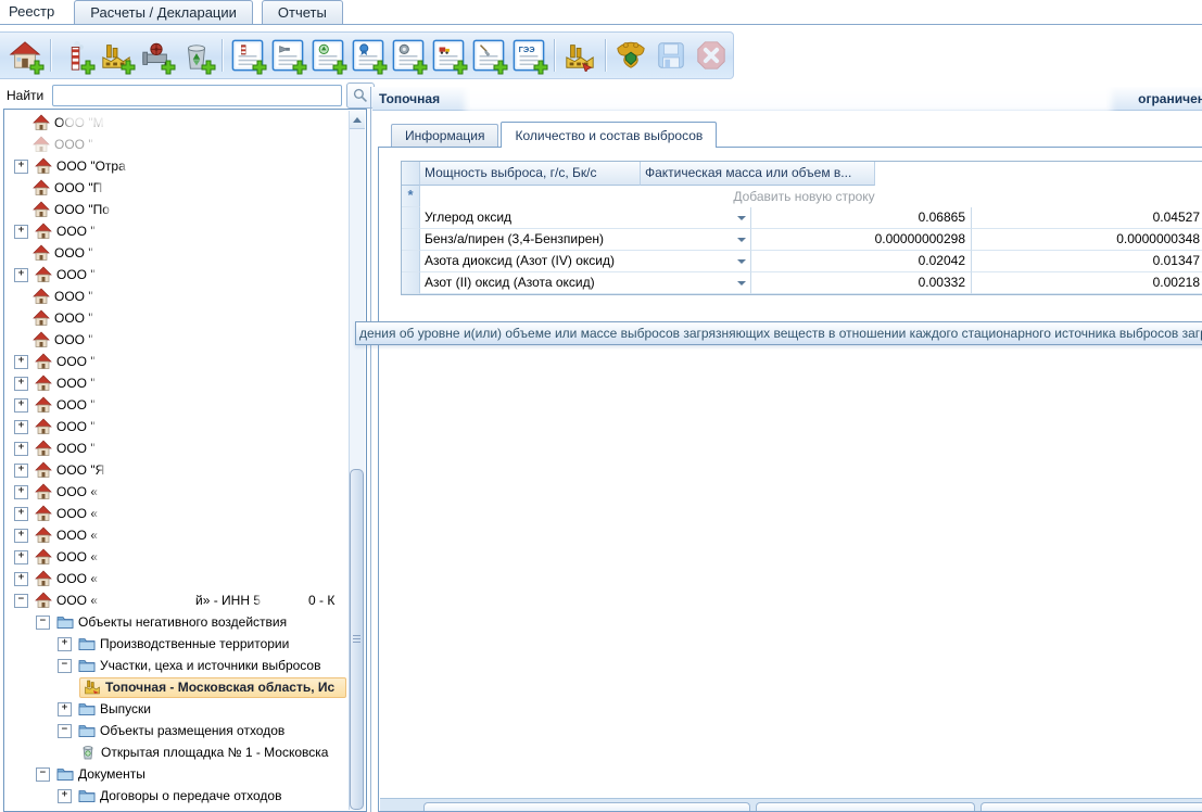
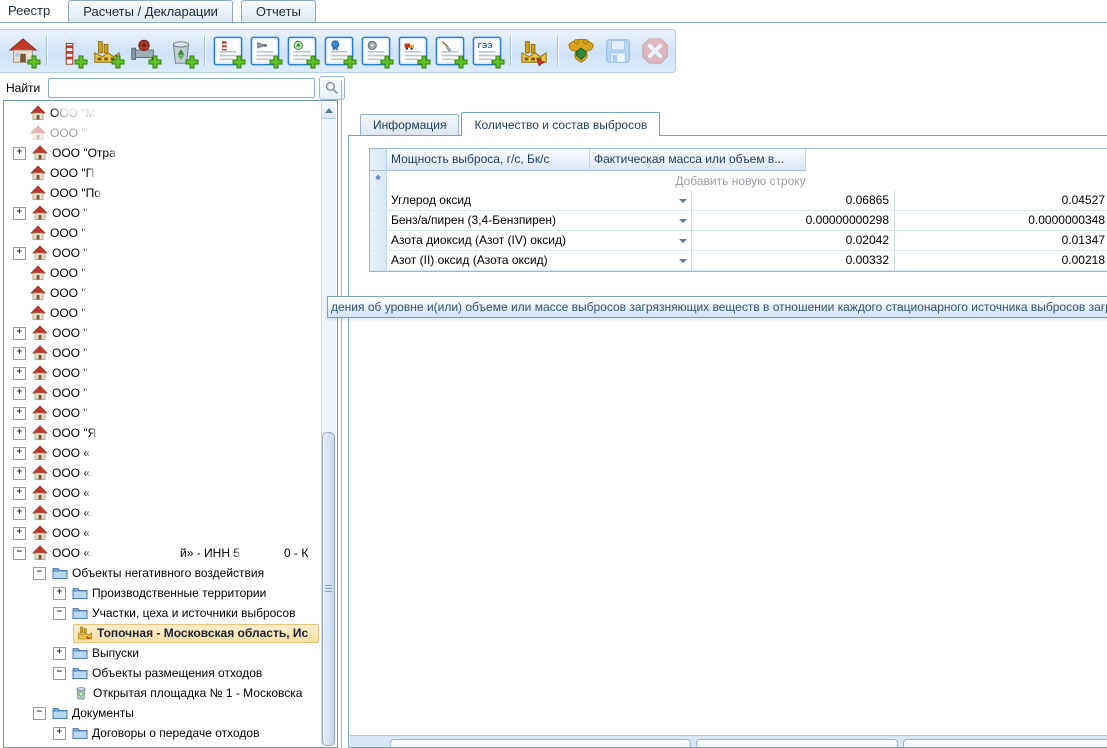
  Реестр
  Расчеты / Декларации
  Отчеты
  ГЭЭ
  Найти
  ООО "М
  ООО "
  +
  ООО "Отра
  ООО "П
  ООО "По
  +
  ООО "
  ООО "
  +
  ООО "
  ООО "
  ООО "
  ООО "
  +
  ООО "
  +
  ООО "
  +
  ООО "
  +
  ООО "
  +
  ООО "
  +
  ООО "Я
  +
  ООО «
  +
  ООО «
  +
  ООО «
  +
  ООО «
  +
  ООО «
  −
  ООО «
  й» - ИНН 5
  0 - К
  −
  Объекты негативного воздействия
  +
  Производственные территории
  −
  Участки, цеха и источники выбросов
  Топочная - Московская область, Ис
  +
  Выпуски
  −
  Объекты размещения отходов
  Открытая площадка № 1 - Московска
  −
  Документы
  +
  Договоры о передаче отходов
- Топочная
- ограничен
  Информация
  Количество и состав выбросов
  Мощность выброса, г/с, Бк/с
  Фактическая масса или объем в...
  *
  Добавить новую строку
  Углерод оксид
  0.06865
  0.04527
  Бенз/а/пирен (3,4-Бензпирен)
  0.00000000298
  0.0000000348
  Азота диоксид (Азот (IV) оксид)
  0.02042
  0.01347
  Азот (II) оксид (Азота оксид)
  0.00332
  0.00218
  дения об уровне и(или) объеме или массе выбросов загрязняющих веществ в отношении каждого стационарного источника выбросов заг
